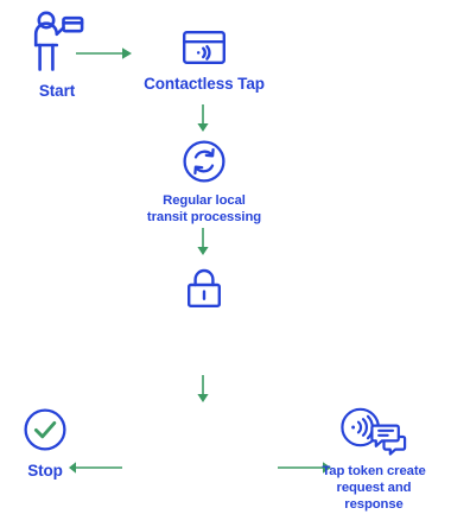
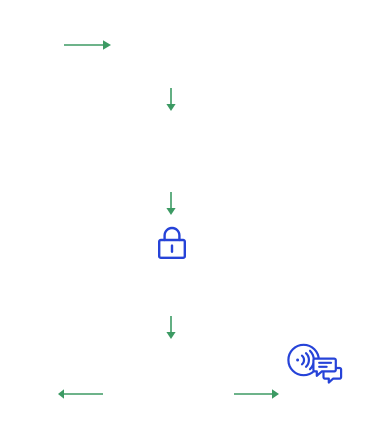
- Start
- Contactless Tap
- Regular local
- transit processing
- Stop
- Tap token create
- request and
- response
